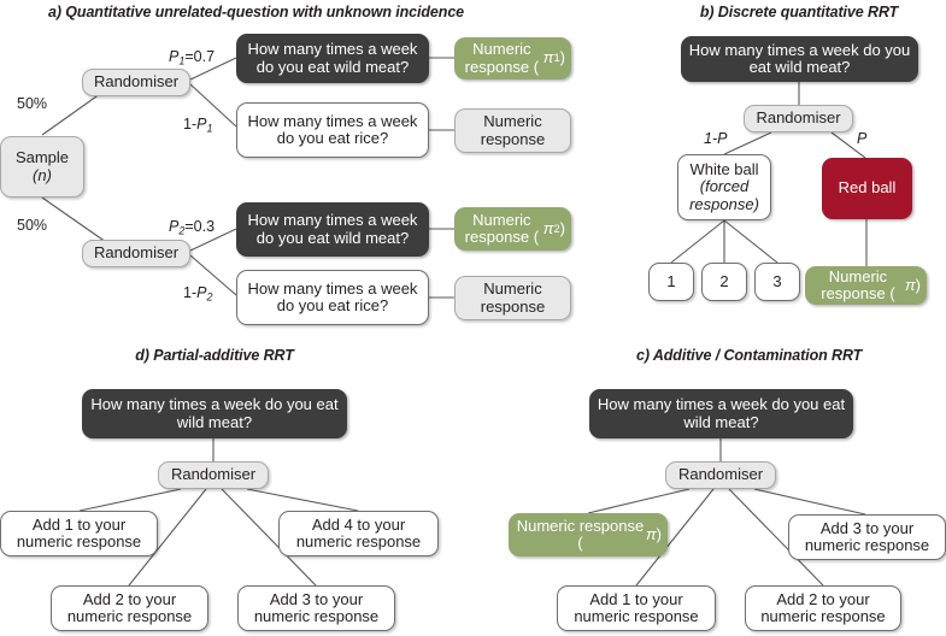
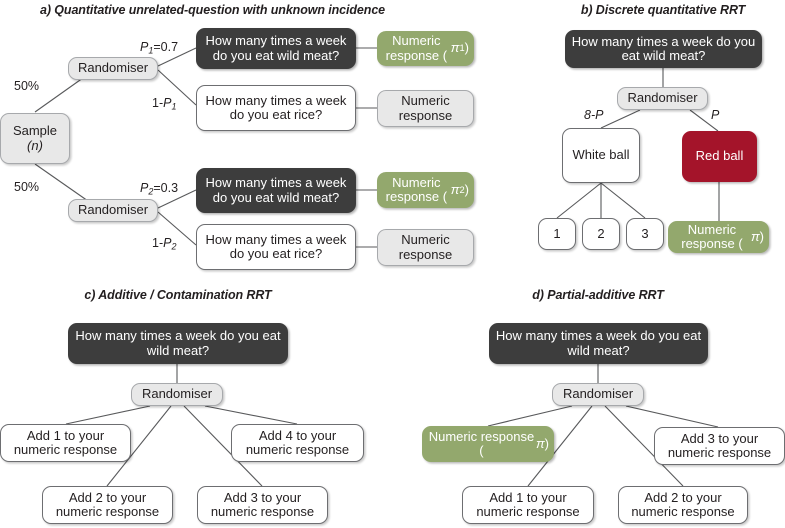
  a) Quantitative unrelated-question with unknown incidence
  Sample
  (n)
  Randomiser
  Randomiser
  How many times a week do you eat wild meat?
  How many times a week do you eat rice?
  How many times a week do you eat wild meat?
  How many times a week do you eat rice?
  Numeric response (
  π
  1
  )
  Numeric response
  Numeric response (
  π
  2
  )
  Numeric response
  50%
  50%
  P1=0.7
  1-P1
  P2=0.3
  1-P2
  b) Discrete quantitative RRT
  How many times a week do you eat wild meat?
  Randomiser
  White ball
- (forced response)
  Red ball
  1
  2
  3
  Numeric response (
  π
  )
- 1-P
+ 8-P
  P
- d) Partial-additive RRT
+ c) Additive / Contamination RRT
  How many times a week do you eat wild meat?
  Randomiser
  Add 1 to your numeric response
  Add 4 to your numeric response
  Add 2 to your numeric response
  Add 3 to your numeric response
- c) Additive / Contamination RRT
+ d) Partial-additive RRT
  How many times a week do you eat wild meat?
  Randomiser
  Numeric response (
  π
  )
  Add 3 to your numeric response
  Add 1 to your numeric response
  Add 2 to your numeric response
